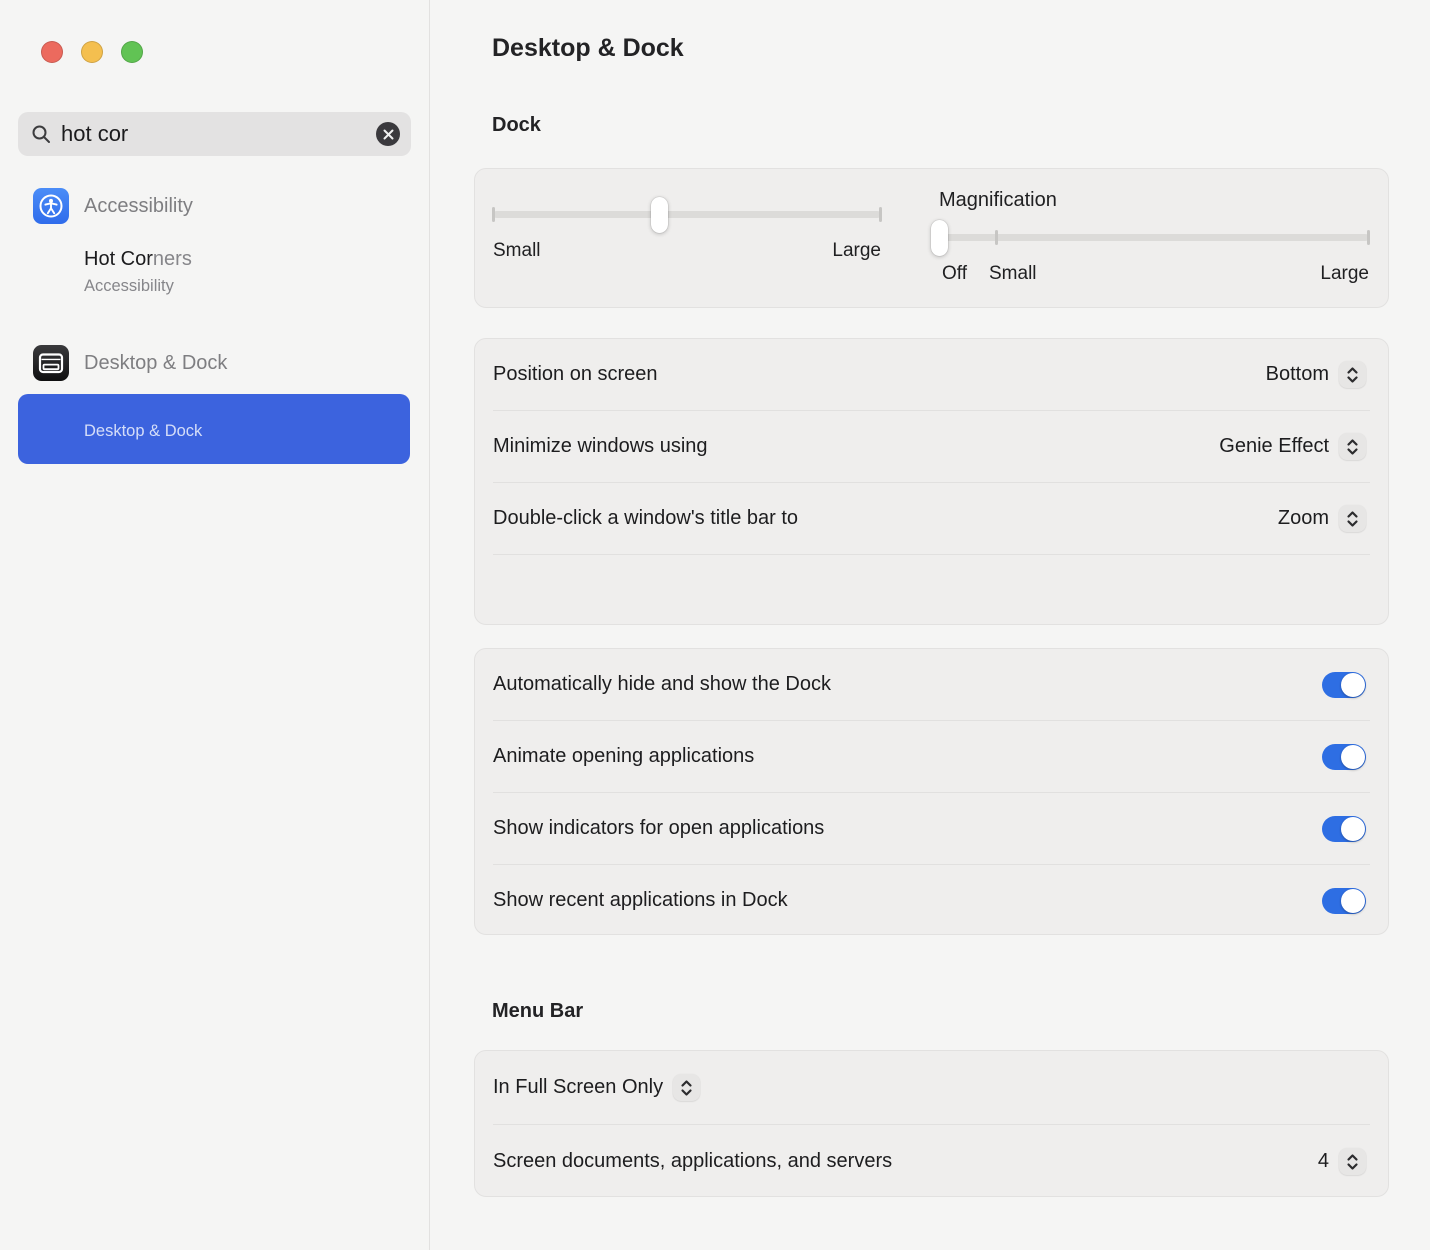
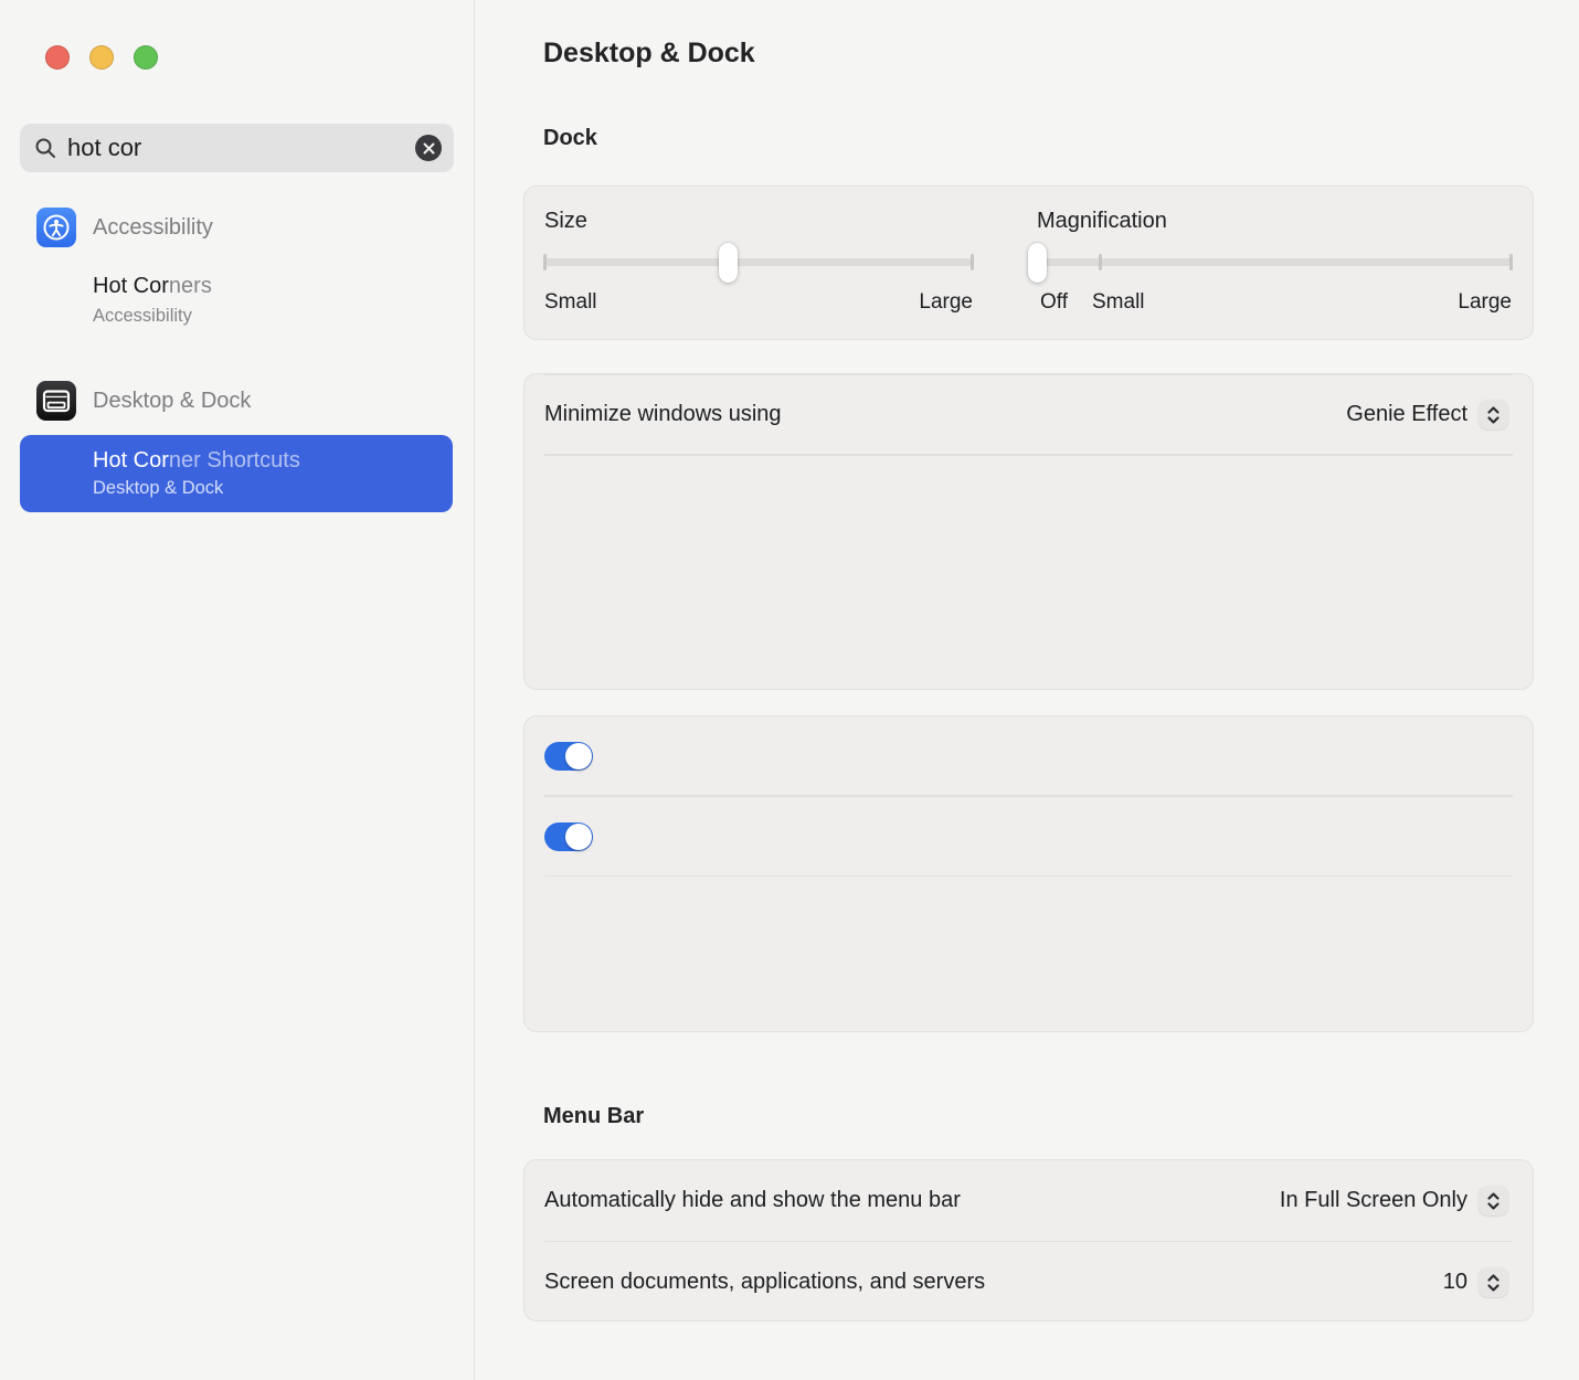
  hot cor
  Accessibility
  Hot Corners
  Accessibility
  Desktop & Dock
+ Hot Corner Shortcuts
  Desktop & Dock
  Desktop & Dock
  Dock
+ Size
  Small
  Large
  Magnification
  Off
  Small
  Large
- Position on screen
- Bottom
  Minimize windows using
  Genie Effect
- Double-click a window's title bar to
- Zoom
- Automatically hide and show the Dock
- Animate opening applications
- Show indicators for open applications
- Show recent applications in Dock
  Menu Bar
+ Automatically hide and show the menu bar
  In Full Screen Only
  Screen documents, applications, and servers
- 4
+ 10
